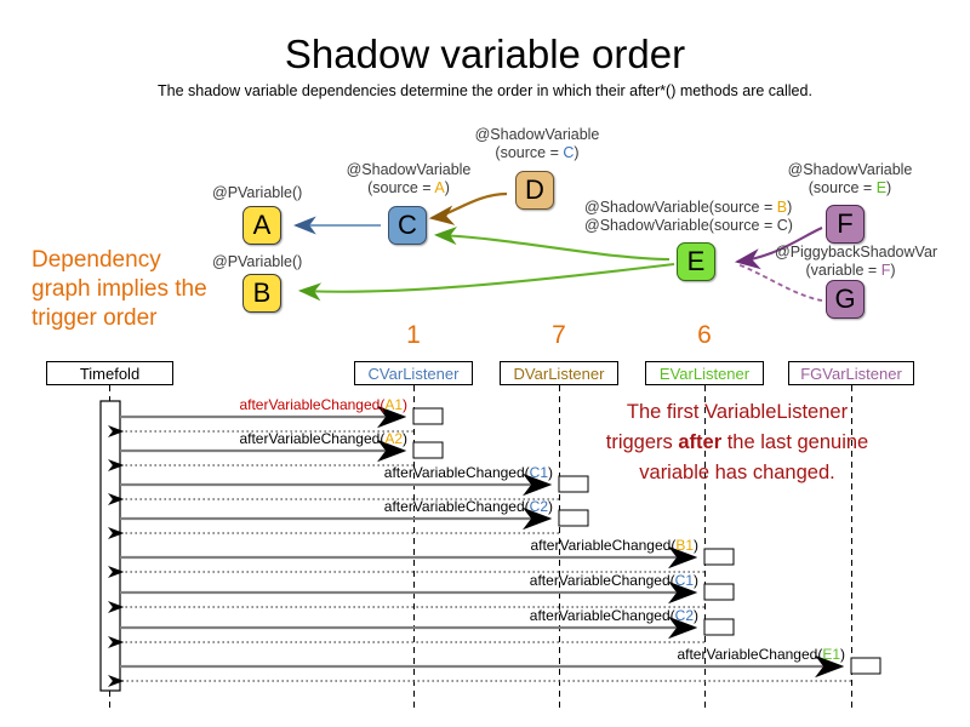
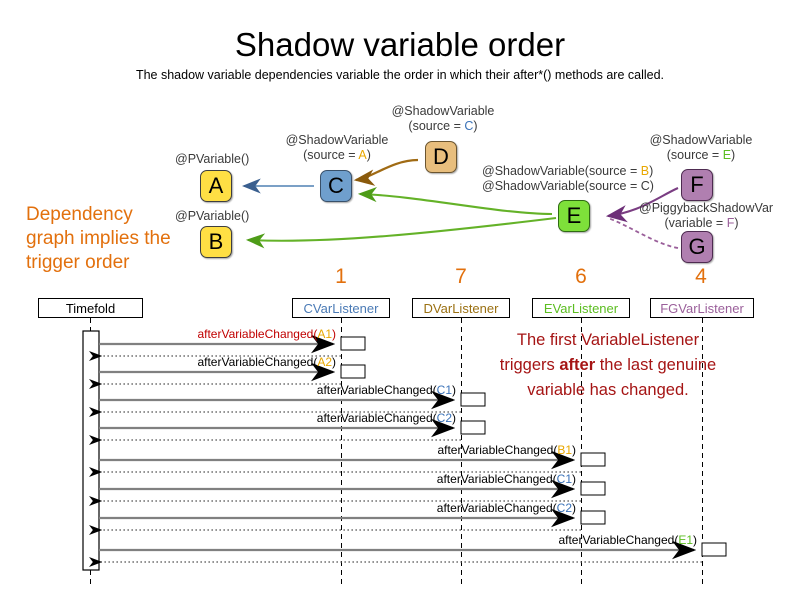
  Shadow variable order
- The shadow variable dependencies determine the order in which their after*() methods are called.
+ The shadow variable dependencies variable the order in which their after*() methods are called.
  @PVariable()
  @PVariable()
  @ShadowVariable
  (source = A)
  @ShadowVariable
  (source = C)
  @ShadowVariable(source = B)
  @ShadowVariable(source = C)
  @ShadowVariable
  (source = E)
  @PiggybackShadowVar
  (variable = F)
  A
  B
  C
  D
  E
  F
  G
  Dependency graph implies the trigger order
  1
  7
  6
+ 4
  Timefold
  CVarListener
  DVarListener
  EVarListener
  FGVarListener
  afterVariableChanged(A1)
  afterVariableChanged(A2)
  afterVariableChanged(C1)
  afterVariableChanged(C2)
  afterVariableChanged(B1)
  afterVariableChanged(C1)
  afterVariableChanged(C2)
  afterVariableChanged(E1)
  The first VariableListener
  triggers after the last genuine
  variable has changed.
